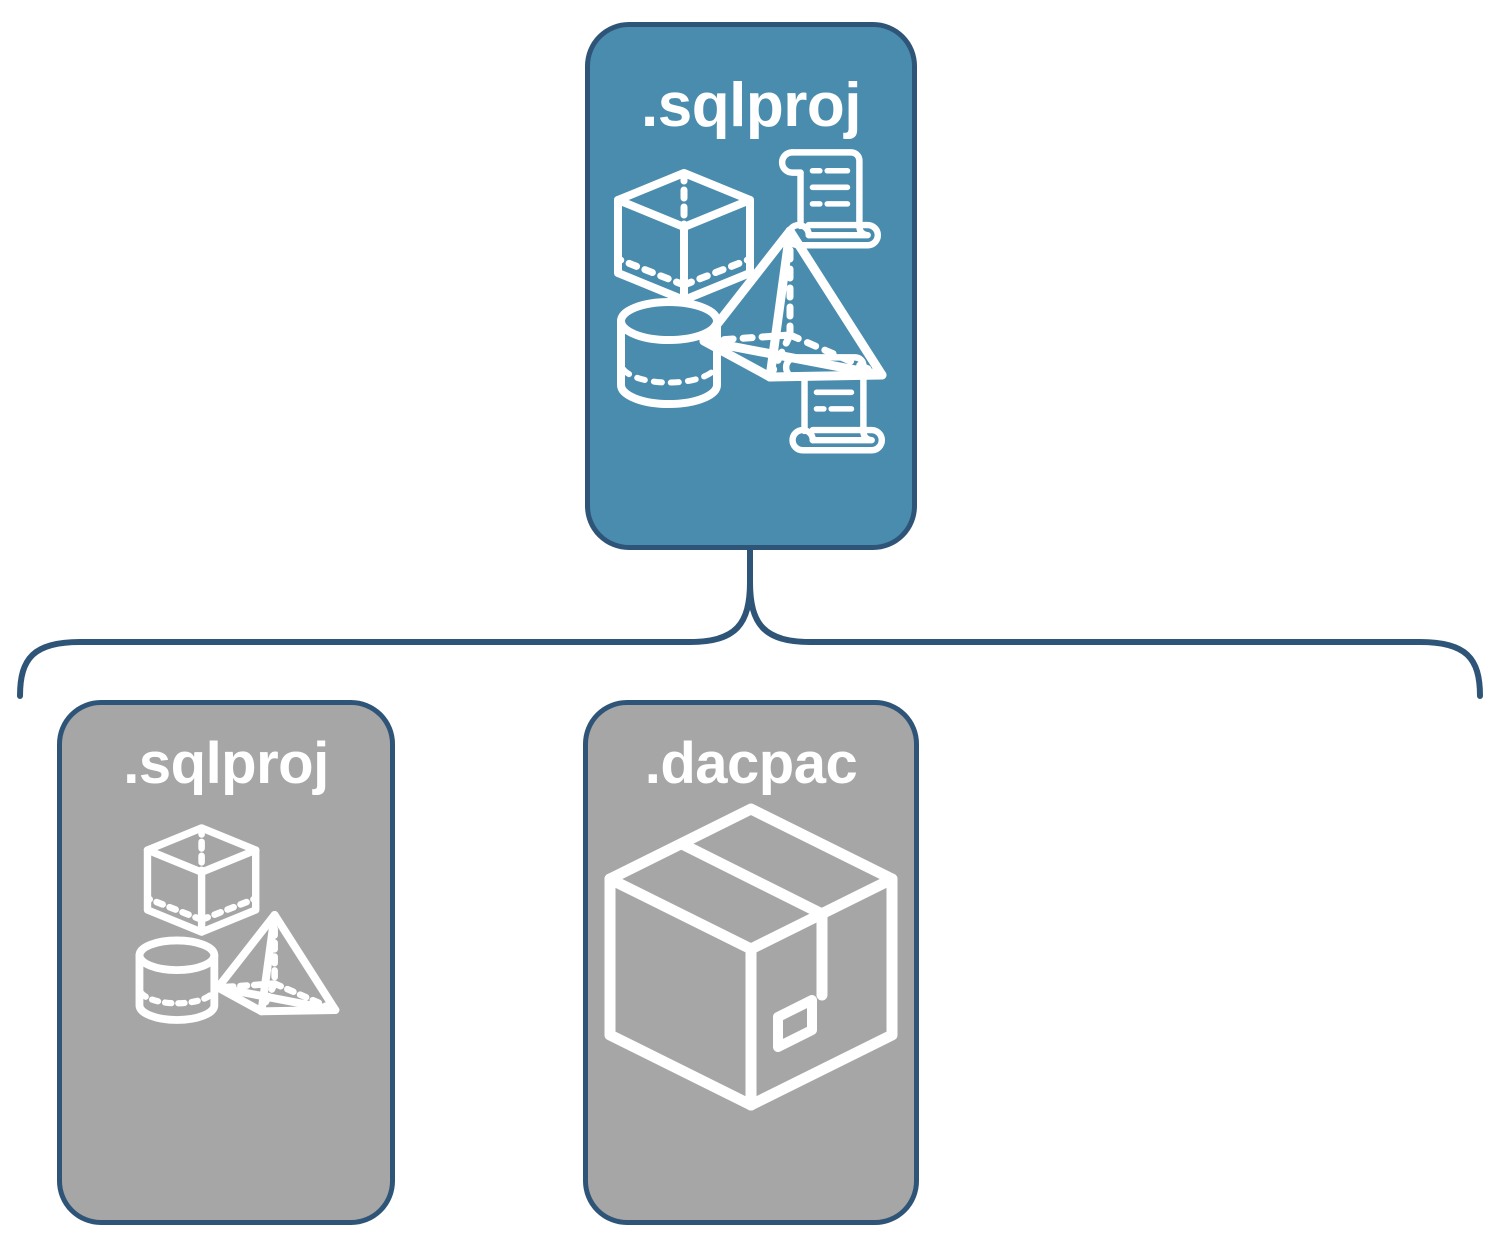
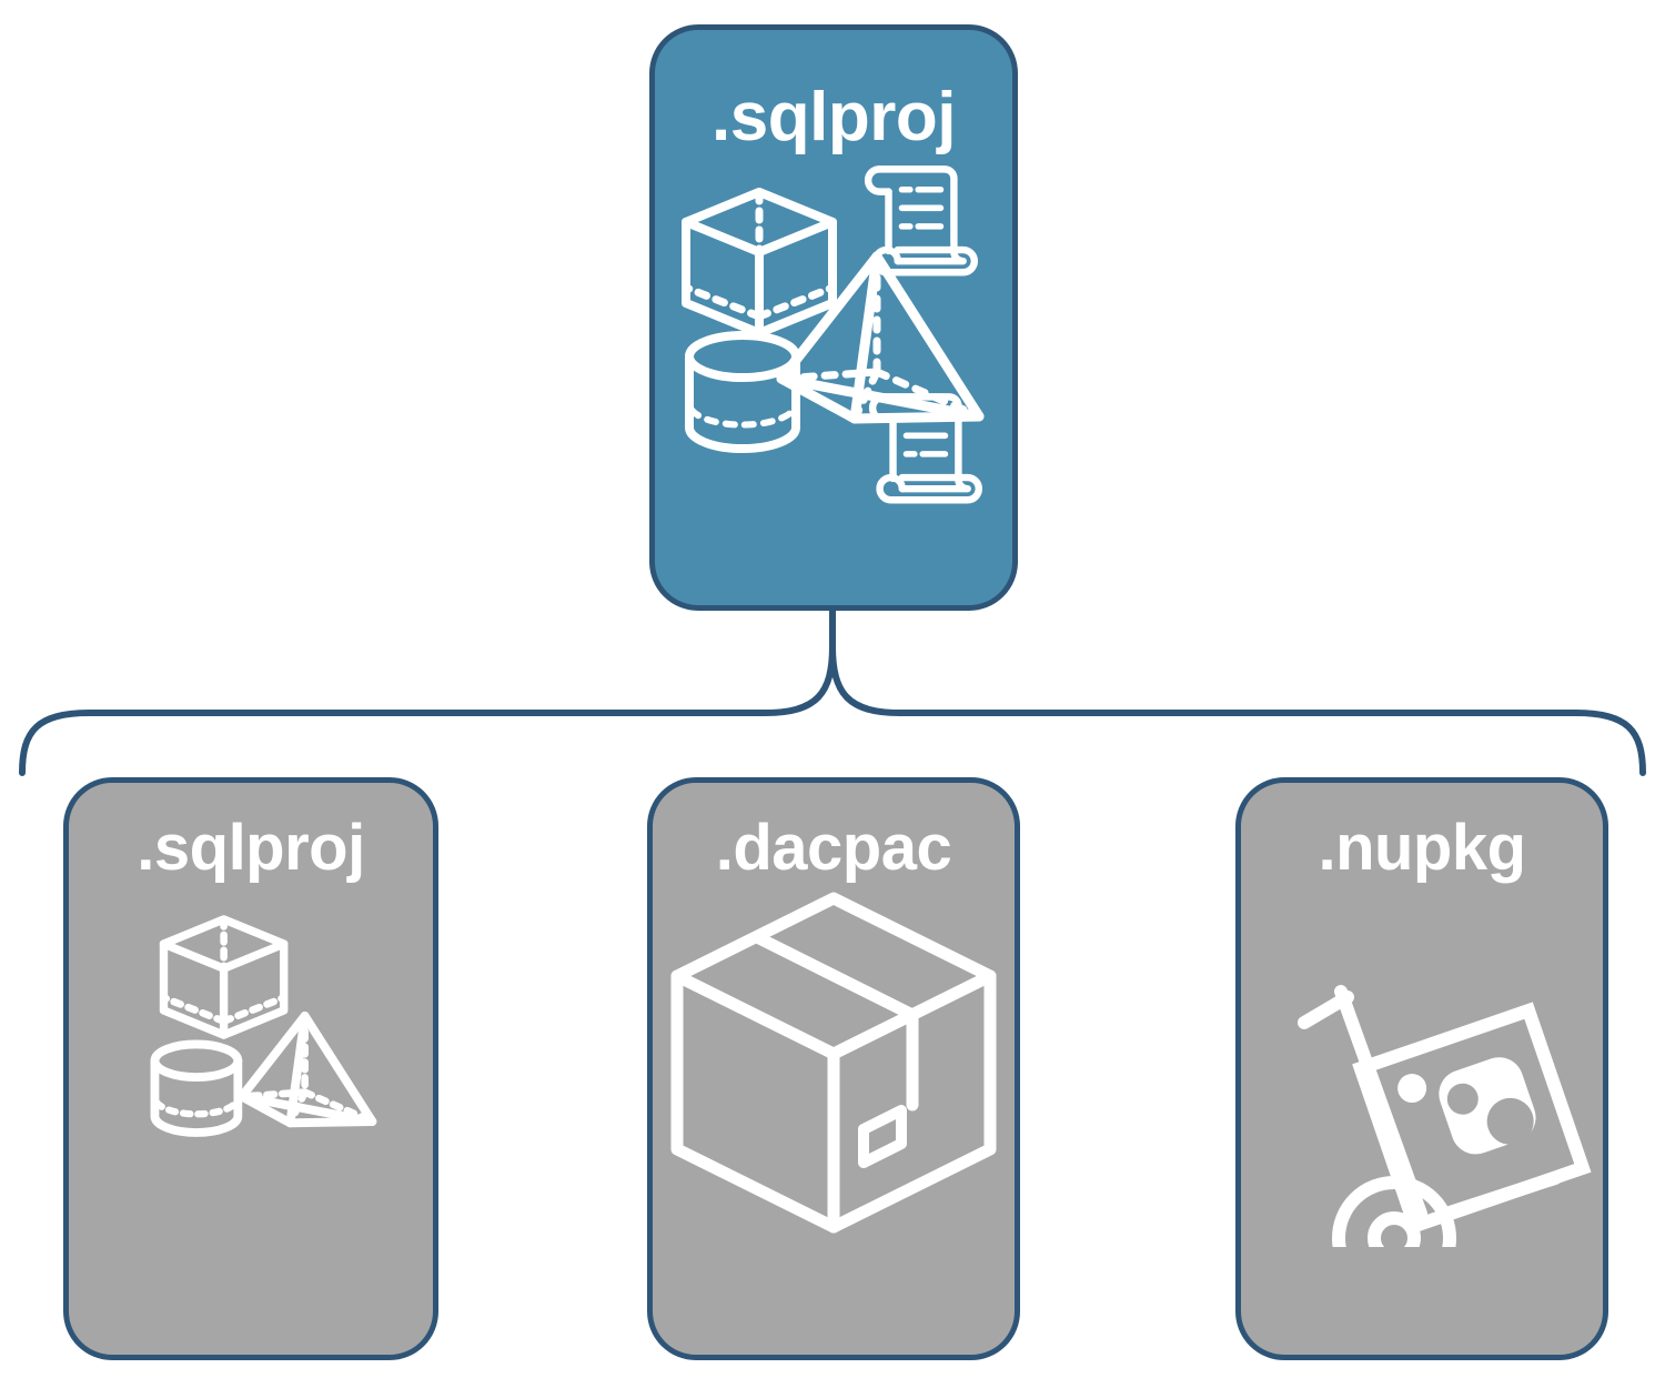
  .sqlproj
  .sqlproj
  .dacpac
+ .nupkg
